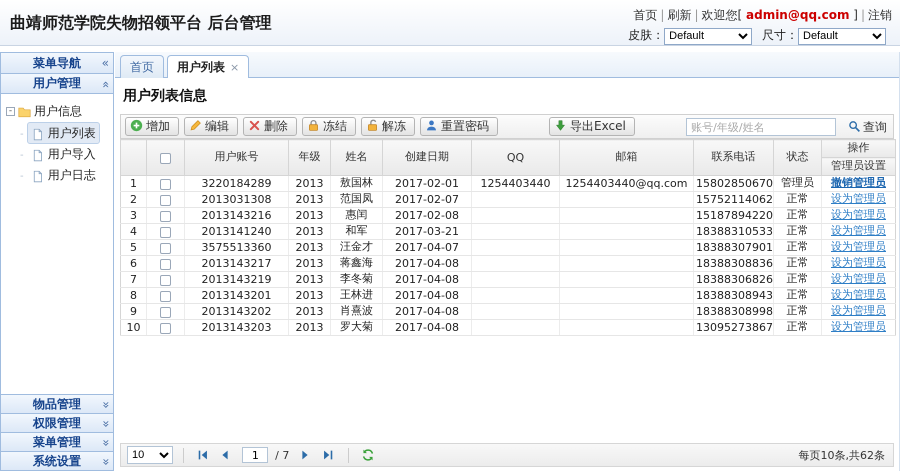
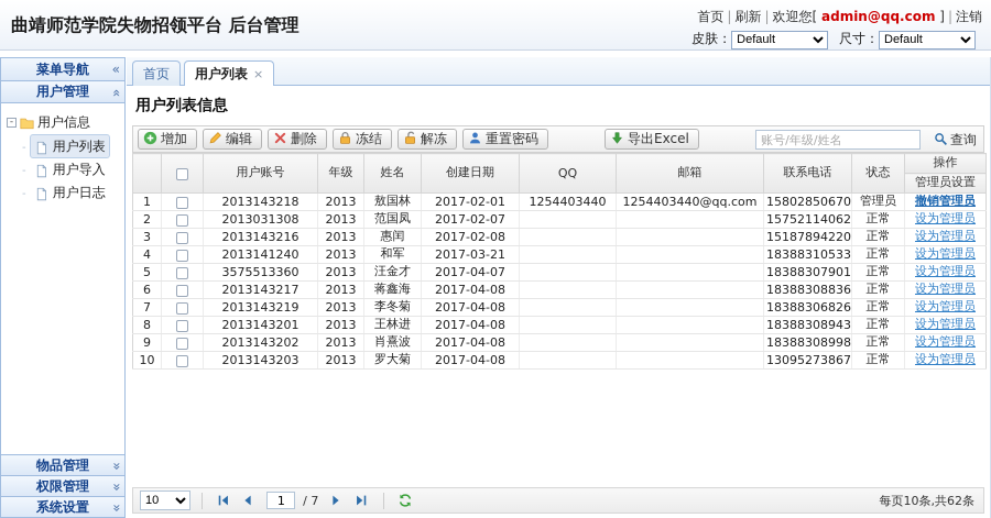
  曲靖师范学院失物招领平台 后台管理
  首页 | 刷新 | 欢迎您[ admin@qq.com ] | 注销
  皮肤： Default 尺寸： Default
  菜单导航
  «
  用户管理
  - 用户信息
  - 用户列表
  - 用户导入
  - 用户日志
  物品管理
  权限管理
- 菜单管理
  系统设置
  首页 用户列表 ×
  用户列表信息
  增加 编辑 删除 冻结 解冻 重置密码 导出Excel
  账号/年级/姓名 查询
  		用户账号	年级	姓名	创建日期	QQ	邮箱	联系电话	状态	操作
  管理员设置
- 1		3220184289	2013	敖国林	2017-02-01	1254403440	1254403440@qq.com	15802850670	管理员	撤销管理员
+ 1		2013143218	2013	敖国林	2017-02-01	1254403440	1254403440@qq.com	15802850670	管理员	撤销管理员
  2		2013031308	2013	范国凤	2017-02-07			15752114062	正常	设为管理员
  3		2013143216	2013	惠闰	2017-02-08			15187894220	正常	设为管理员
  4		2013141240	2013	和军	2017-03-21			18388310533	正常	设为管理员
  5		3575513360	2013	汪金才	2017-04-07			18388307901	正常	设为管理员
  6		2013143217	2013	蒋鑫海	2017-04-08			18388308836	正常	设为管理员
  7		2013143219	2013	李冬菊	2017-04-08			18388306826	正常	设为管理员
  8		2013143201	2013	王林进	2017-04-08			18388308943	正常	设为管理员
  9		2013143202	2013	肖熹波	2017-04-08			18388308998	正常	设为管理员
  10		2013143203	2013	罗大菊	2017-04-08			13095273867	正常	设为管理员
  10 1 / 7
  每页10条,共62条
